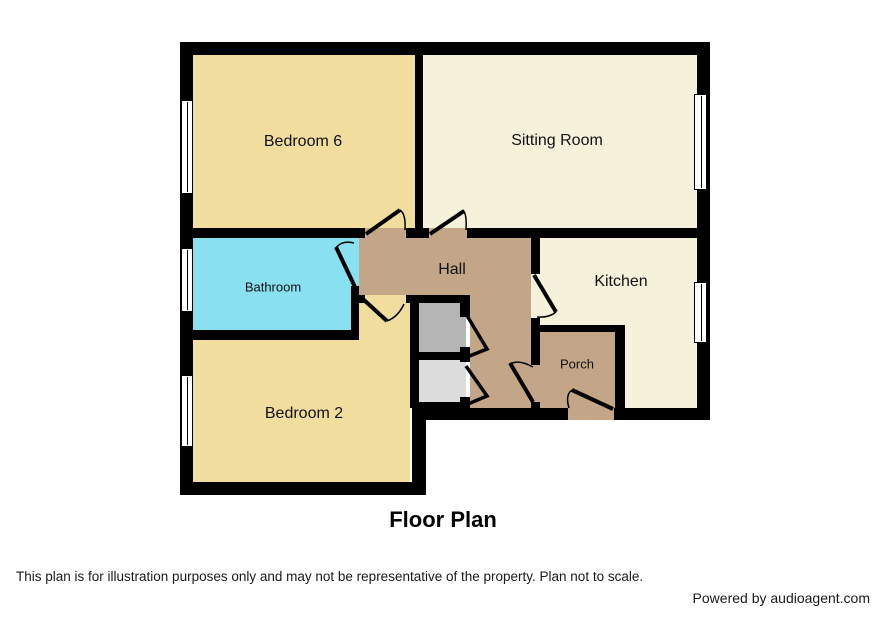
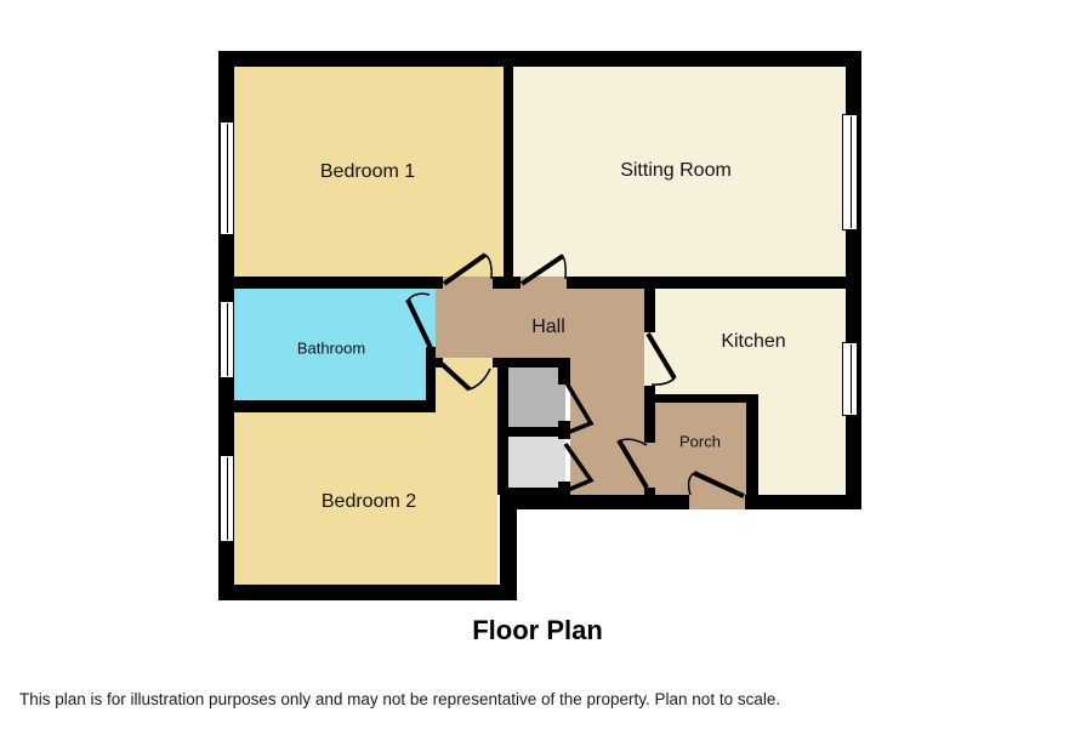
- Bedroom 6
+ Bedroom 1
  Sitting Room
  Bathroom
  Hall
  Kitchen
  Bedroom 2
  Porch
  Floor Plan
  This plan is for illustration purposes only and may not be representative of the property. Plan not to scale.
- Powered by audioagent.com
